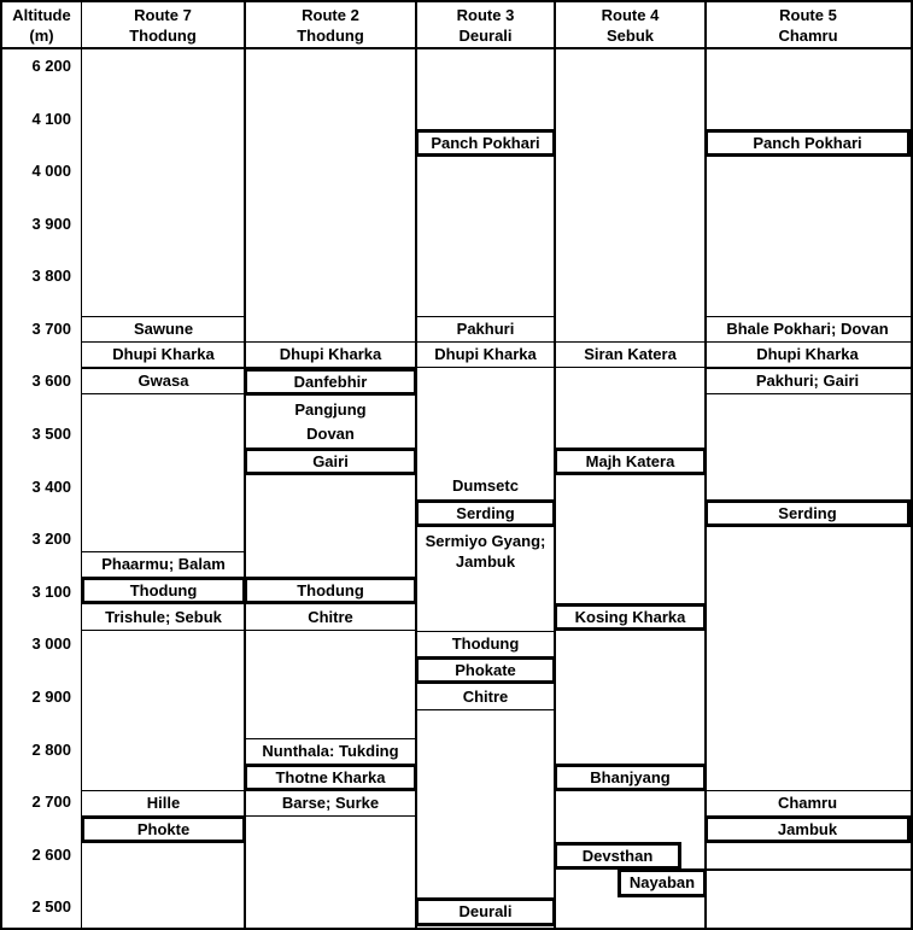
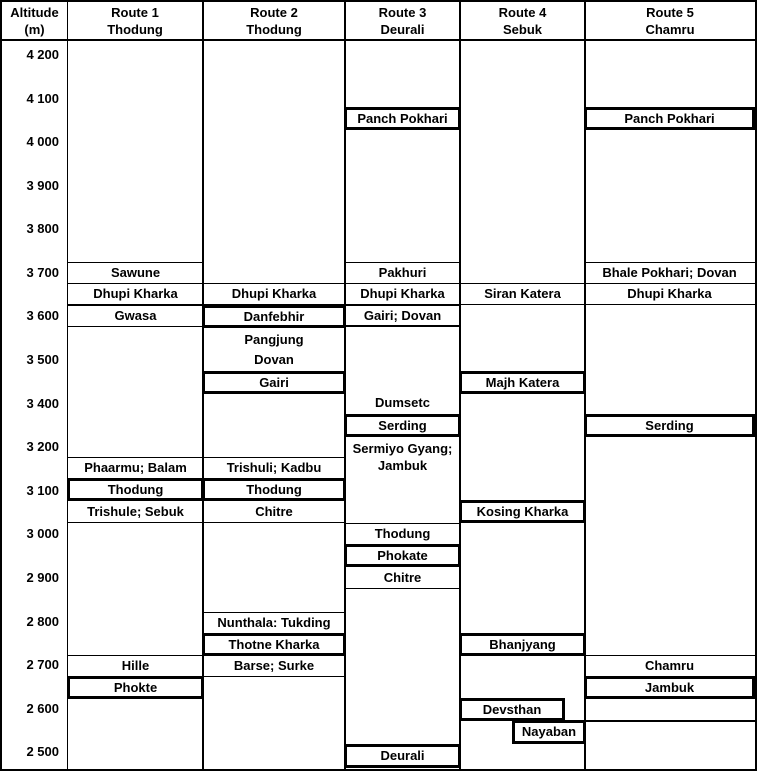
  Altitude
  (m)
- Route 7
+ Route 1
  Thodung
  Route 2
  Thodung
  Route 3
  Deurali
  Route 4
  Sebuk
  Route 5
  Chamru
- 6 200
+ 4 200
  4 100
  4 000
  3 900
  3 800
  3 700
  3 600
  3 500
  3 400
  3 200
  3 100
  3 000
  2 900
  2 800
  2 700
  2 600
  2 500
  Sawune
  Dhupi Kharka
  Gwasa
  Phaarmu; Balam
  Thodung
  Trishule; Sebuk
  Hille
  Phokte
  Dhupi Kharka
  Danfebhir
  Pangjung
  Dovan
  Gairi
+ Trishuli; Kadbu
  Thodung
  Chitre
  Nunthala: Tukding
  Thotne Kharka
  Barse; Surke
  Panch Pokhari
  Pakhuri
  Dhupi Kharka
+ Gairi; Dovan
  Dumsetc
  Serding
  Sermiyo Gyang;
  Jambuk
  Thodung
  Phokate
  Chitre
  Deurali
  Siran Katera
  Majh Katera
  Kosing Kharka
  Bhanjyang
  Devsthan
  Nayaban
  Panch Pokhari
  Bhale Pokhari; Dovan
  Dhupi Kharka
- Pakhuri; Gairi
  Serding
  Chamru
  Jambuk
